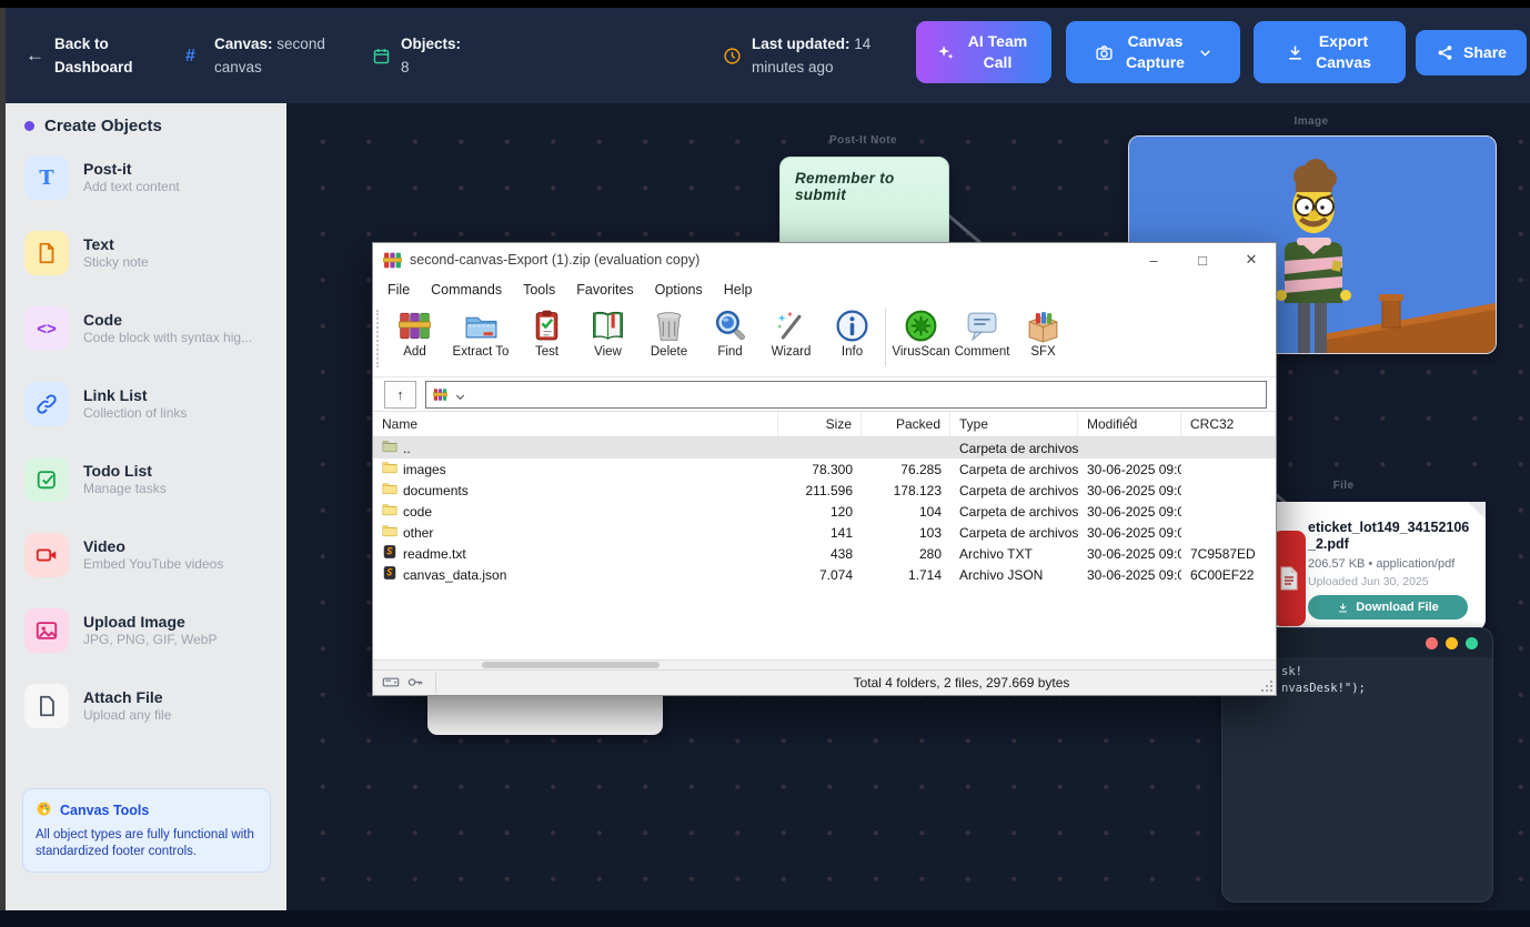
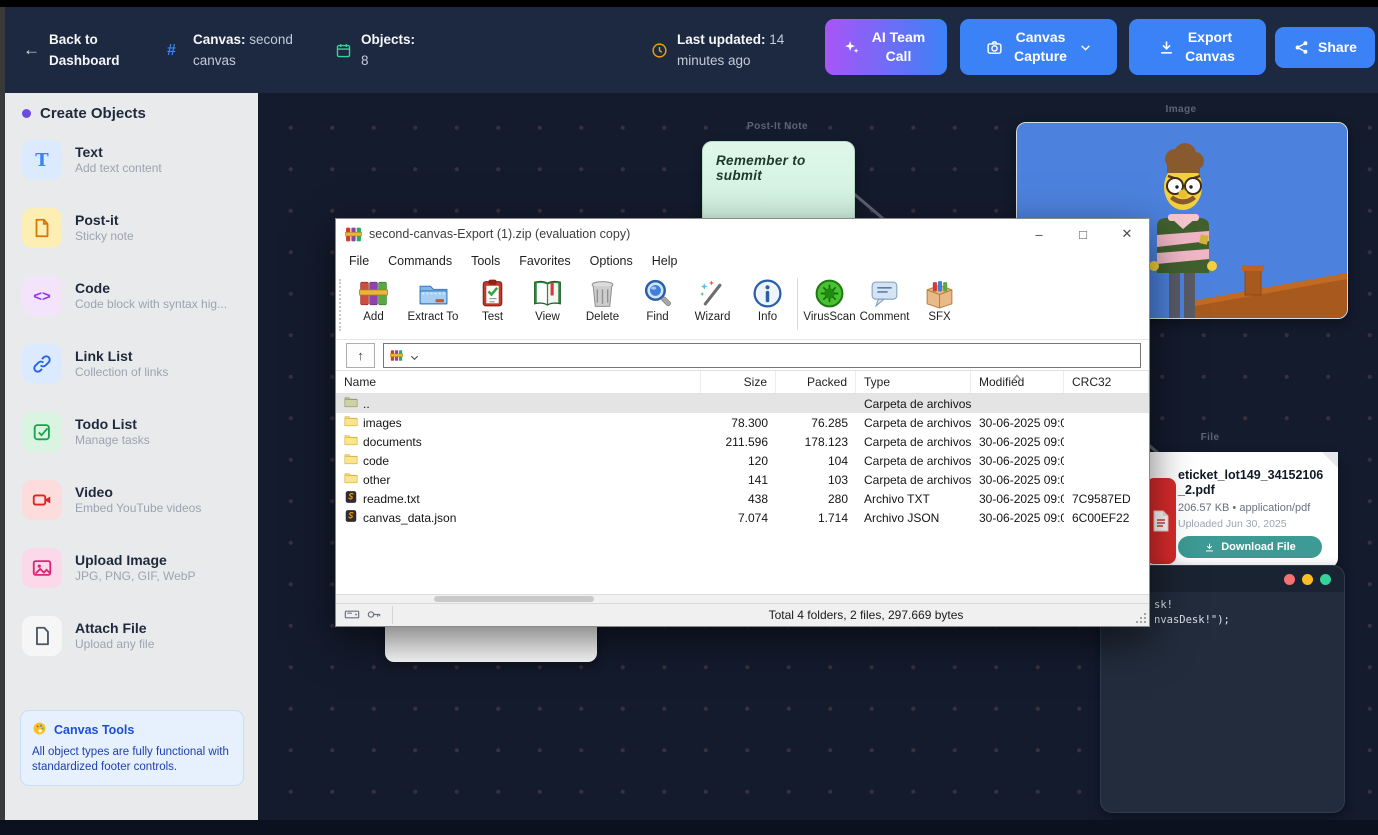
  ←
  Back to Dashboard
  #
  Canvas: second canvas
  Objects: 8
  Last updated: 14 minutes ago
  AI Team Call
  Canvas Capture
  Export Canvas
  Share
  Create Objects
  T
- Post-it
+ Text
  Add text content
- Text
+ Post-it
  Sticky note
  <>
  Code
  Code block with syntax hig...
  Link List
  Collection of links
  Todo List
  Manage tasks
  Video
  Embed YouTube videos
  Upload Image
  JPG, PNG, GIF, WebP
  Attach File
  Upload any file
  Canvas Tools
  All object types are fully functional with standardized footer controls.
  Post-It Note
  Remember to submit
  Image
  File
  eticket_lot149_34152106_2.pdf
  206.57 KB • application/pdf
  Uploaded Jun 30, 2025
  Download File
  sk! nvasDesk!");
  second-canvas-Export (1).zip (evaluation copy)
  –
  □
  ✕
  File
  Commands
  Tools
  Favorites
  Options
  Help
  Add
  Extract To
  Test
  View
  Delete
  Find
  Wizard
  Info
  VirusScan
  Comment
  SFX
  ↑
  Name
  Size
  Packed
  Type
  Modified
  CRC32
  ..
  Carpeta de archivos
  images
  78.300
  76.285
  Carpeta de archivos
  30-06-2025 09:0
  documents
  211.596
  178.123
  Carpeta de archivos
  30-06-2025 09:0
  code
  120
  104
  Carpeta de archivos
  30-06-2025 09:0
  other
  141
  103
  Carpeta de archivos
  30-06-2025 09:0
  readme.txt
  438
  280
  Archivo TXT
  30-06-2025 09:0
  7C9587ED
  canvas_data.json
  7.074
  1.714
  Archivo JSON
  30-06-2025 09:0
  6C00EF22
  Total 4 folders, 2 files, 297.669 bytes
